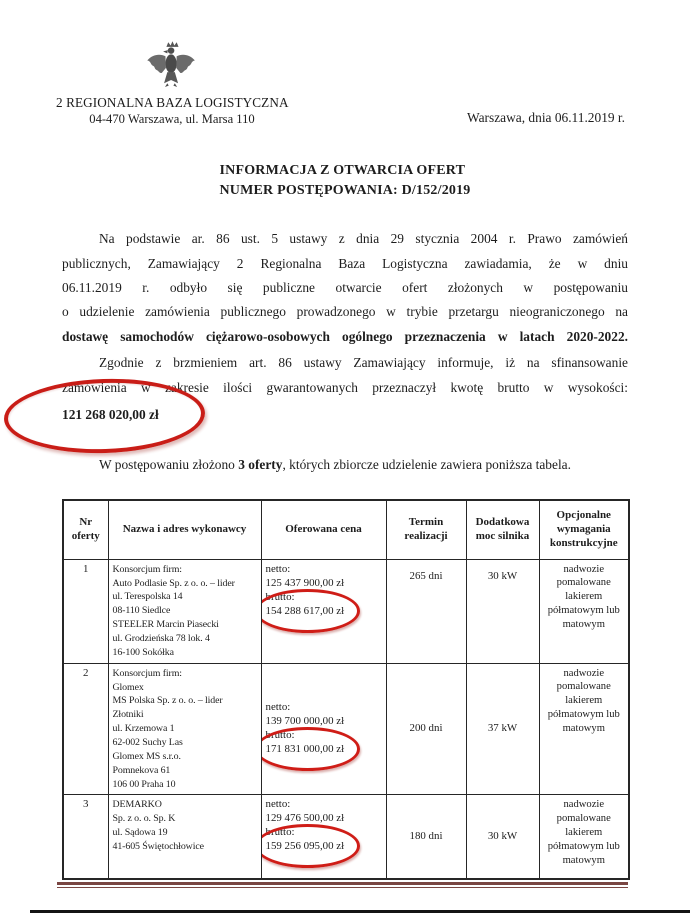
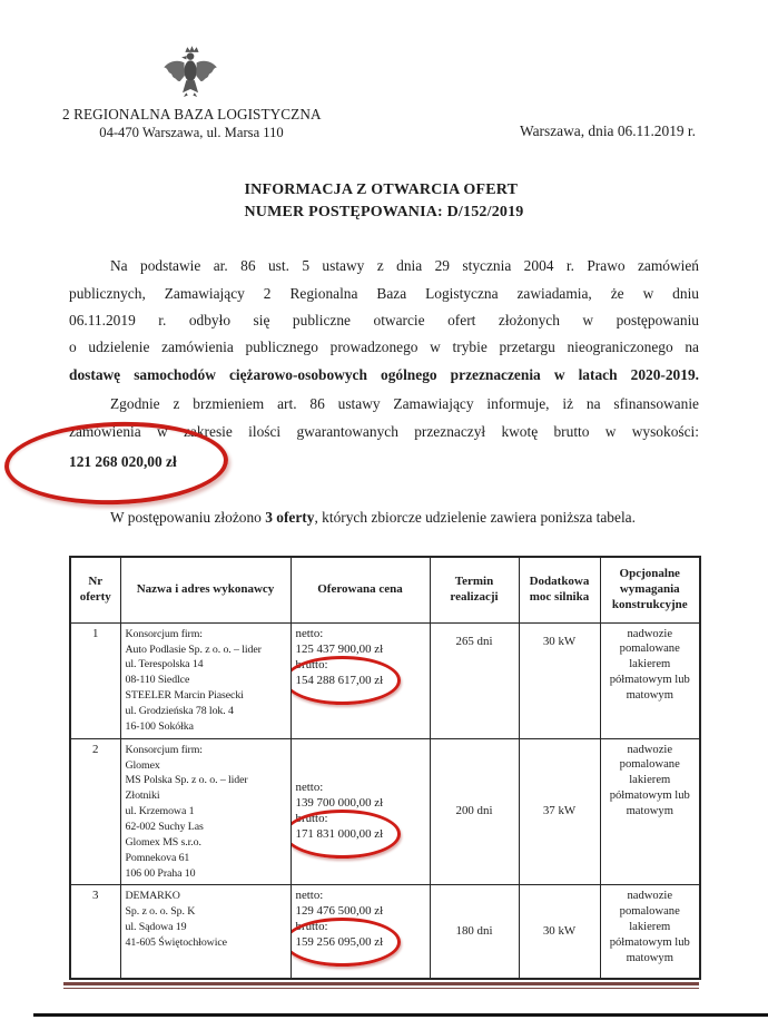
  2 REGIONALNA BAZA LOGISTYCZNA
  04-470 Warszawa, ul. Marsa 110
  Warszawa, dnia 06.11.2019 r.
  INFORMACJA Z OTWARCIA OFERT
  NUMER POSTĘPOWANIA: D/152/2019
  Na podstawie ar. 86 ust. 5 ustawy z dnia 29 stycznia 2004 r. Prawo zamówień
  publicznych, Zamawiający 2 Regionalna Baza Logistyczna zawiadamia, że w dniu
  06.11.2019 r. odbyło się publiczne otwarcie ofert złożonych w postępowaniu
  o udzielenie zamówienia publicznego prowadzonego w trybie przetargu nieograniczonego na
- dostawę samochodów ciężarowo-osobowych ogólnego przeznaczenia w latach 2020-2022.
+ dostawę samochodów ciężarowo-osobowych ogólnego przeznaczenia w latach 2020-2019.
  Zgodnie z brzmieniem art. 86 ustawy Zamawiający informuje, iż na sfinansowanie
  zamówienia w zakresie ilości gwarantowanych przeznaczył kwotę brutto w wysokości:
  121 268 020,00 zł
  W postępowaniu złożono 3 oferty, których zbiorcze udzielenie zawiera poniższa tabela.
  Nr oferty	Nazwa i adres wykonawcy	Oferowana cena	Termin realizacji	Dodatkowa moc silnika	Opcjonalne wymagania konstrukcyjne
  1	Konsorcjum firm: Auto Podlasie Sp. z o. o. – lider ul. Terespolska 14 08-110 Siedlce STEELER Marcin Piasecki ul. Grodzieńska 78 lok. 4 16-100 Sokółka	netto: 125 437 900,00 zł brutto: 154 288 617,00 zł	265 dni	30 kW	nadwozie pomalowane lakierem półmatowym lub matowym
  2	Konsorcjum firm: Glomex MS Polska Sp. z o. o. – lider Złotniki ul. Krzemowa 1 62-002 Suchy Las Glomex MS s.r.o. Pomnekova 61 106 00 Praha 10	netto: 139 700 000,00 zł brutto: 171 831 000,00 zł	200 dni	37 kW	nadwozie pomalowane lakierem półmatowym lub matowym
  3	DEMARKO Sp. z o. o. Sp. K ul. Sądowa 19 41-605 Świętochłowice	netto: 129 476 500,00 zł brutto: 159 256 095,00 zł	180 dni	30 kW	nadwozie pomalowane lakierem półmatowym lub matowym
